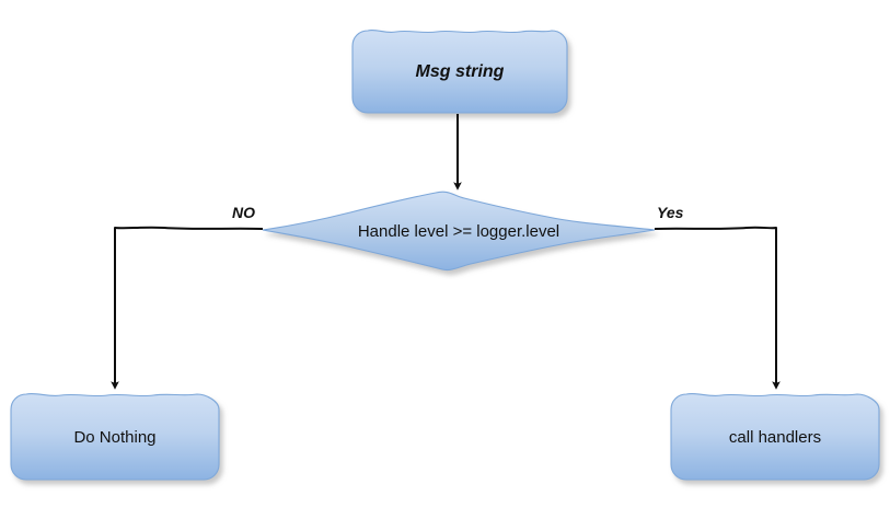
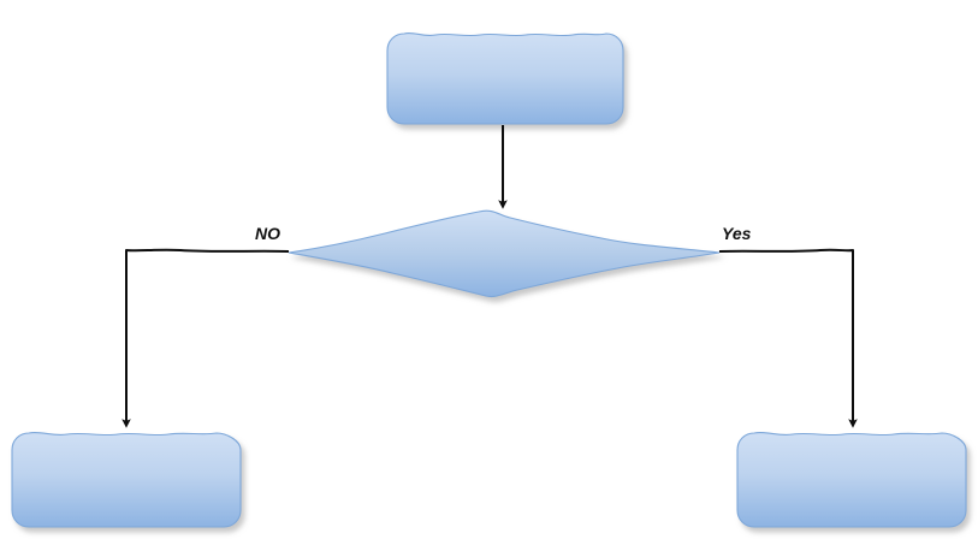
- Msg string
- Handle level >= logger.level
- Do Nothing
- call handlers
  NO
  Yes
